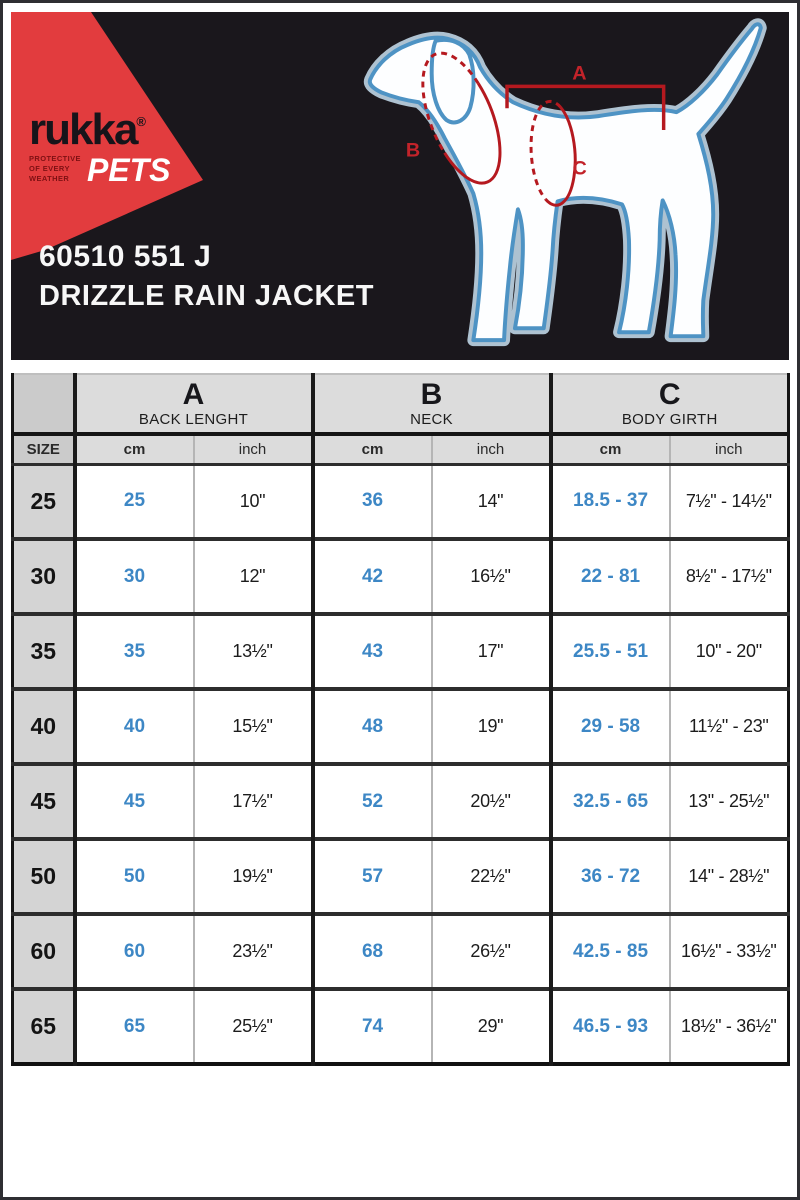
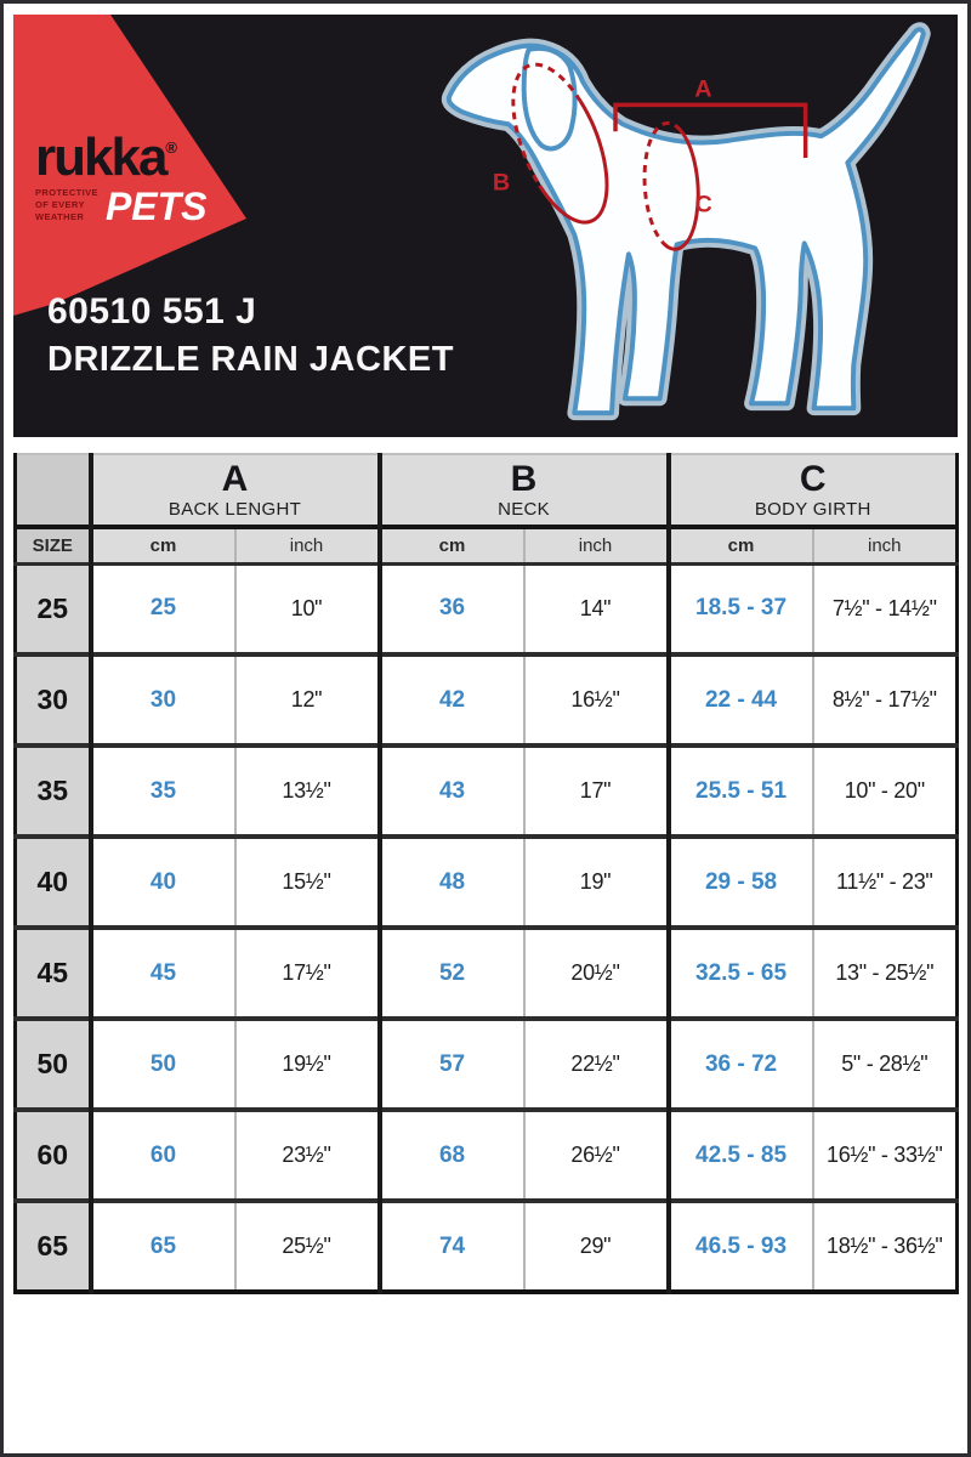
  rukka®
  PROTECTIVE
  OF EVERY
  WEATHER
  PETS
  60510 551 J
  DRIZZLE RAIN JACKET
  A
  B
  C
  	A BACK LENGHT	B NECK	C BODY GIRTH
  SIZE	cm	inch	cm	inch	cm	inch
  25	25	10"	36	14"	18.5 - 37	7½" - 14½"
- 30	30	12"	42	16½"	22 - 81	8½" - 17½"
+ 30	30	12"	42	16½"	22 - 44	8½" - 17½"
  35	35	13½"	43	17"	25.5 - 51	10" - 20"
  40	40	15½"	48	19"	29 - 58	11½" - 23"
  45	45	17½"	52	20½"	32.5 - 65	13" - 25½"
- 50	50	19½"	57	22½"	36 - 72	14" - 28½"
+ 50	50	19½"	57	22½"	36 - 72	5" - 28½"
  60	60	23½"	68	26½"	42.5 - 85	16½" - 33½"
  65	65	25½"	74	29"	46.5 - 93	18½" - 36½"
